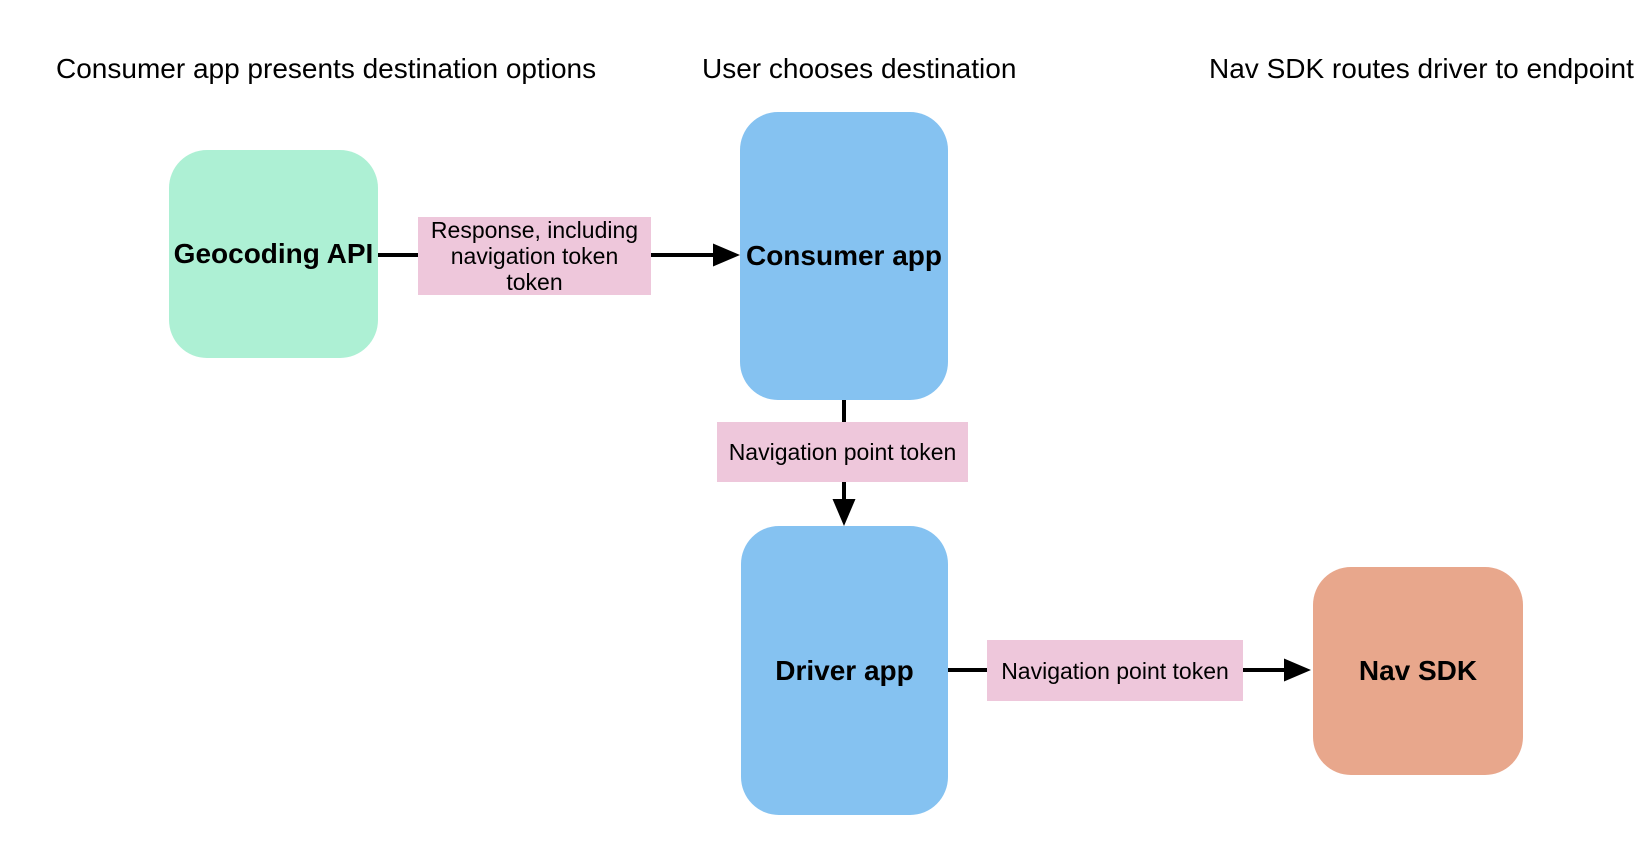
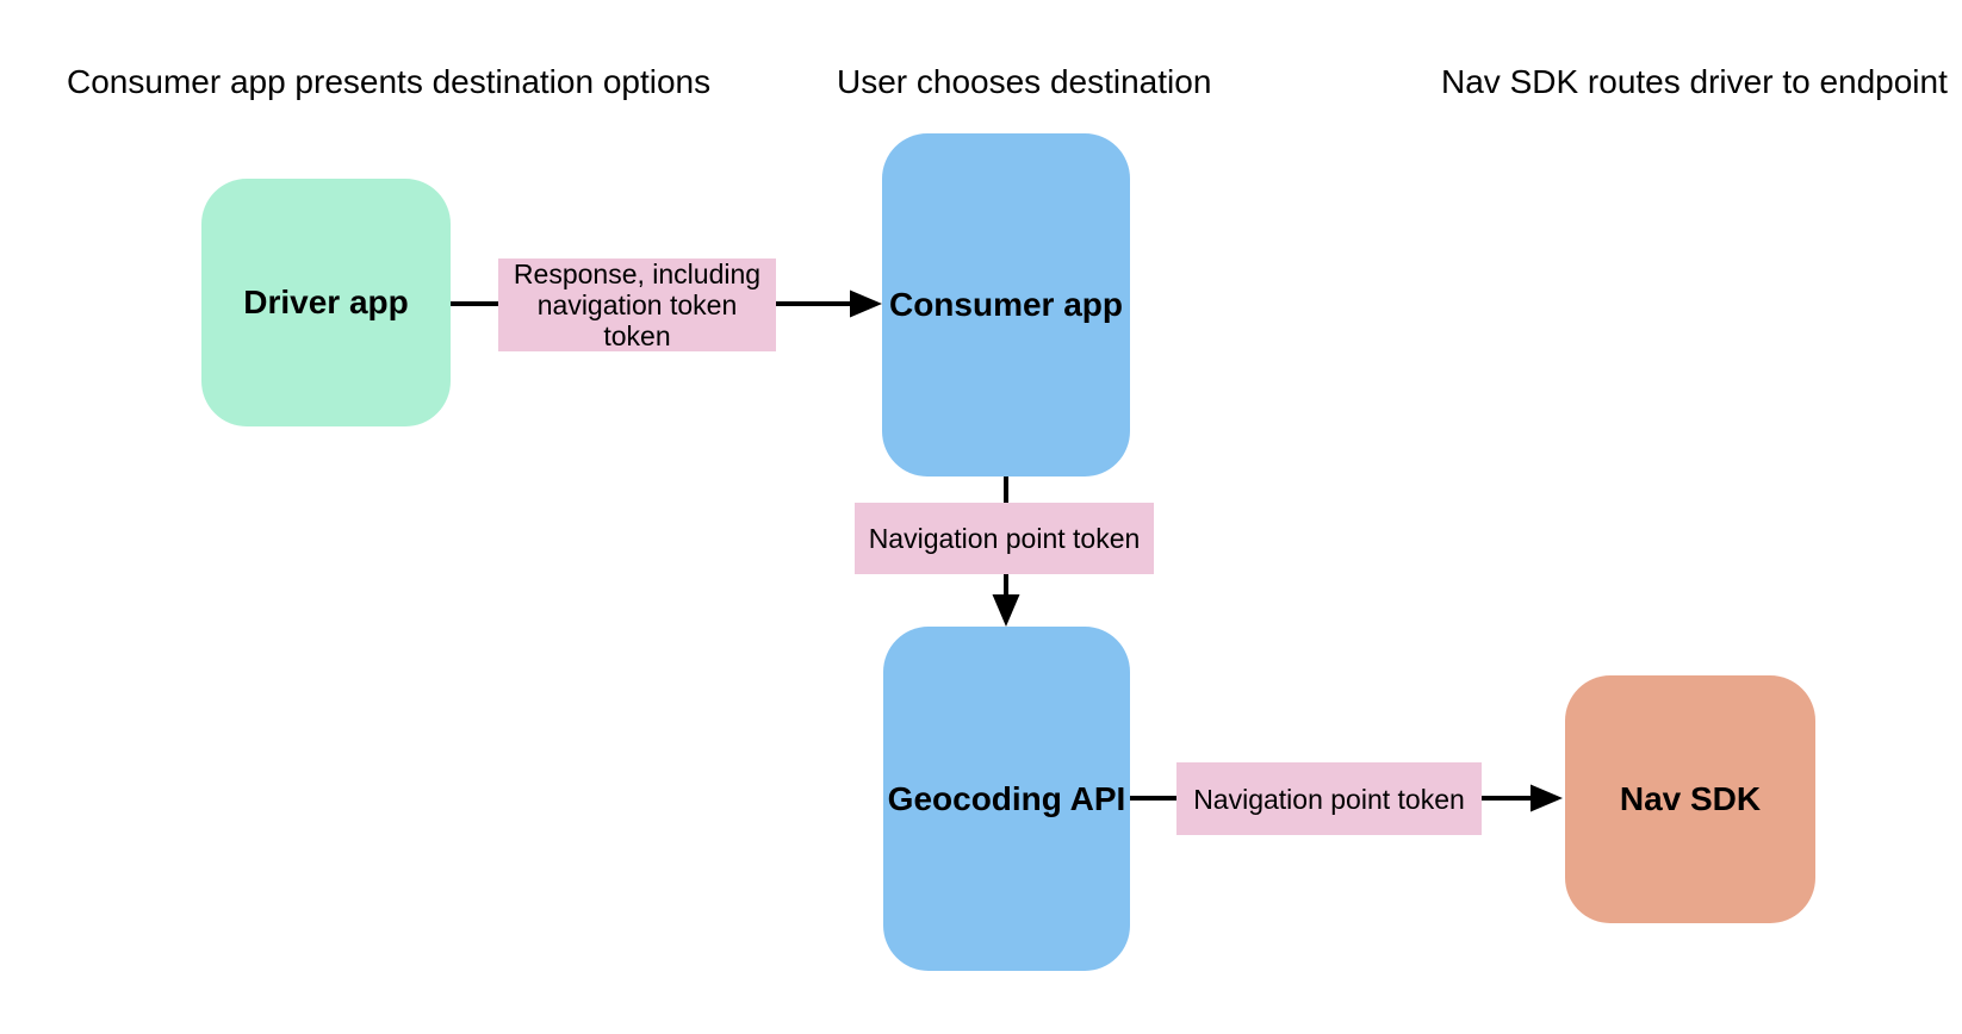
  Consumer app presents destination options
  User chooses destination
  Nav SDK routes driver to endpoint
- Geocoding API
+ Driver app
  Consumer app
- Driver app
+ Geocoding API
  Nav SDK
  Response, including navigation token token
  Navigation point token
  Navigation point token
